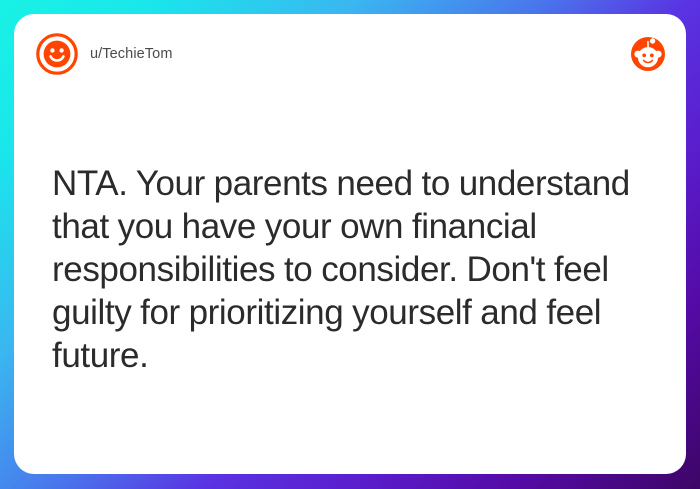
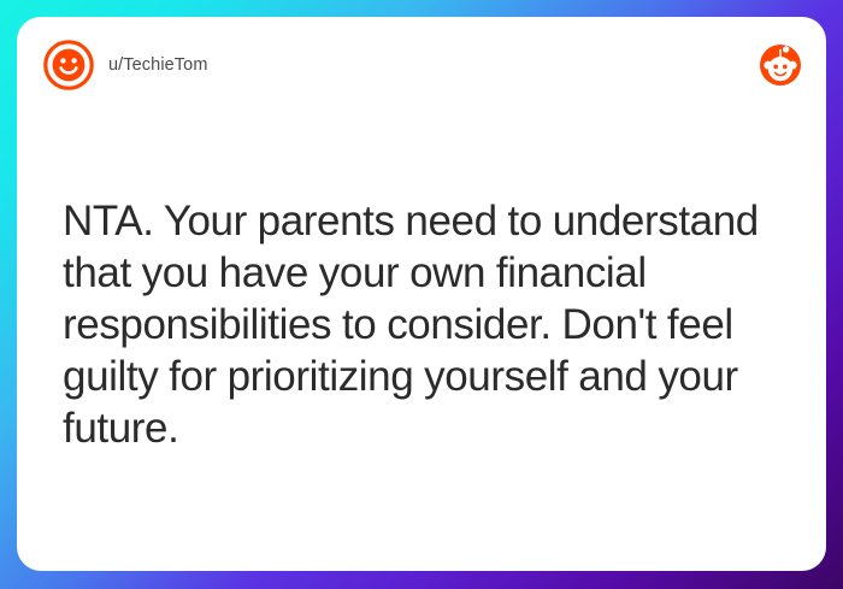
  u/TechieTom
- NTA. Your parents need to understand that you have your own financial responsibilities to consider. Don't feel guilty for prioritizing yourself and feel future.
+ NTA. Your parents need to understand that you have your own financial responsibilities to consider. Don't feel guilty for prioritizing yourself and your future.
